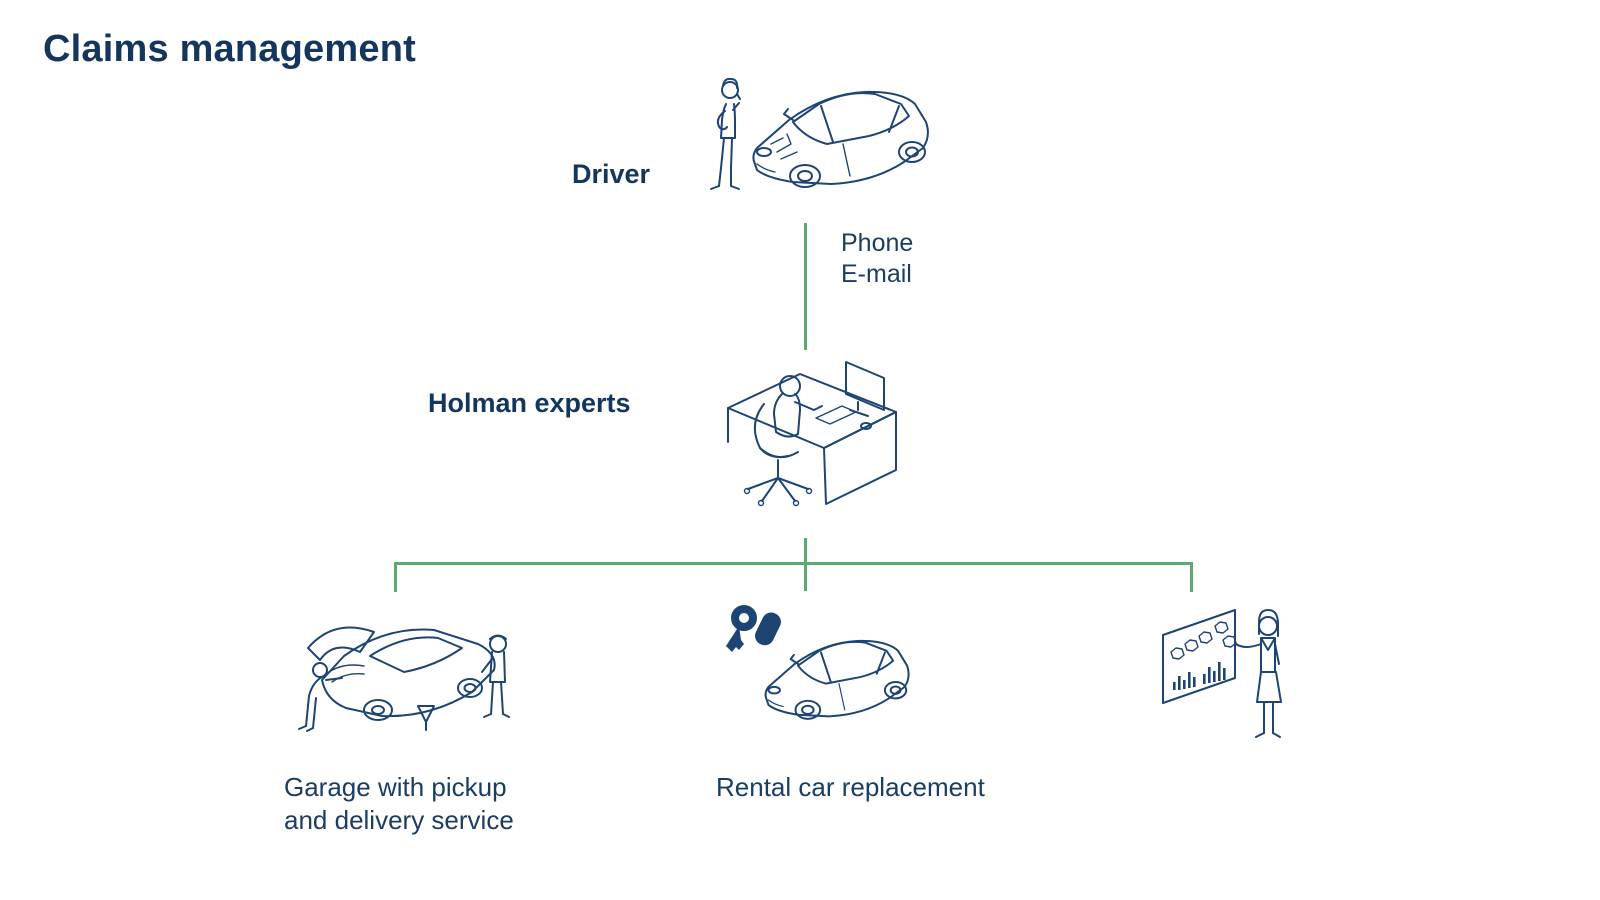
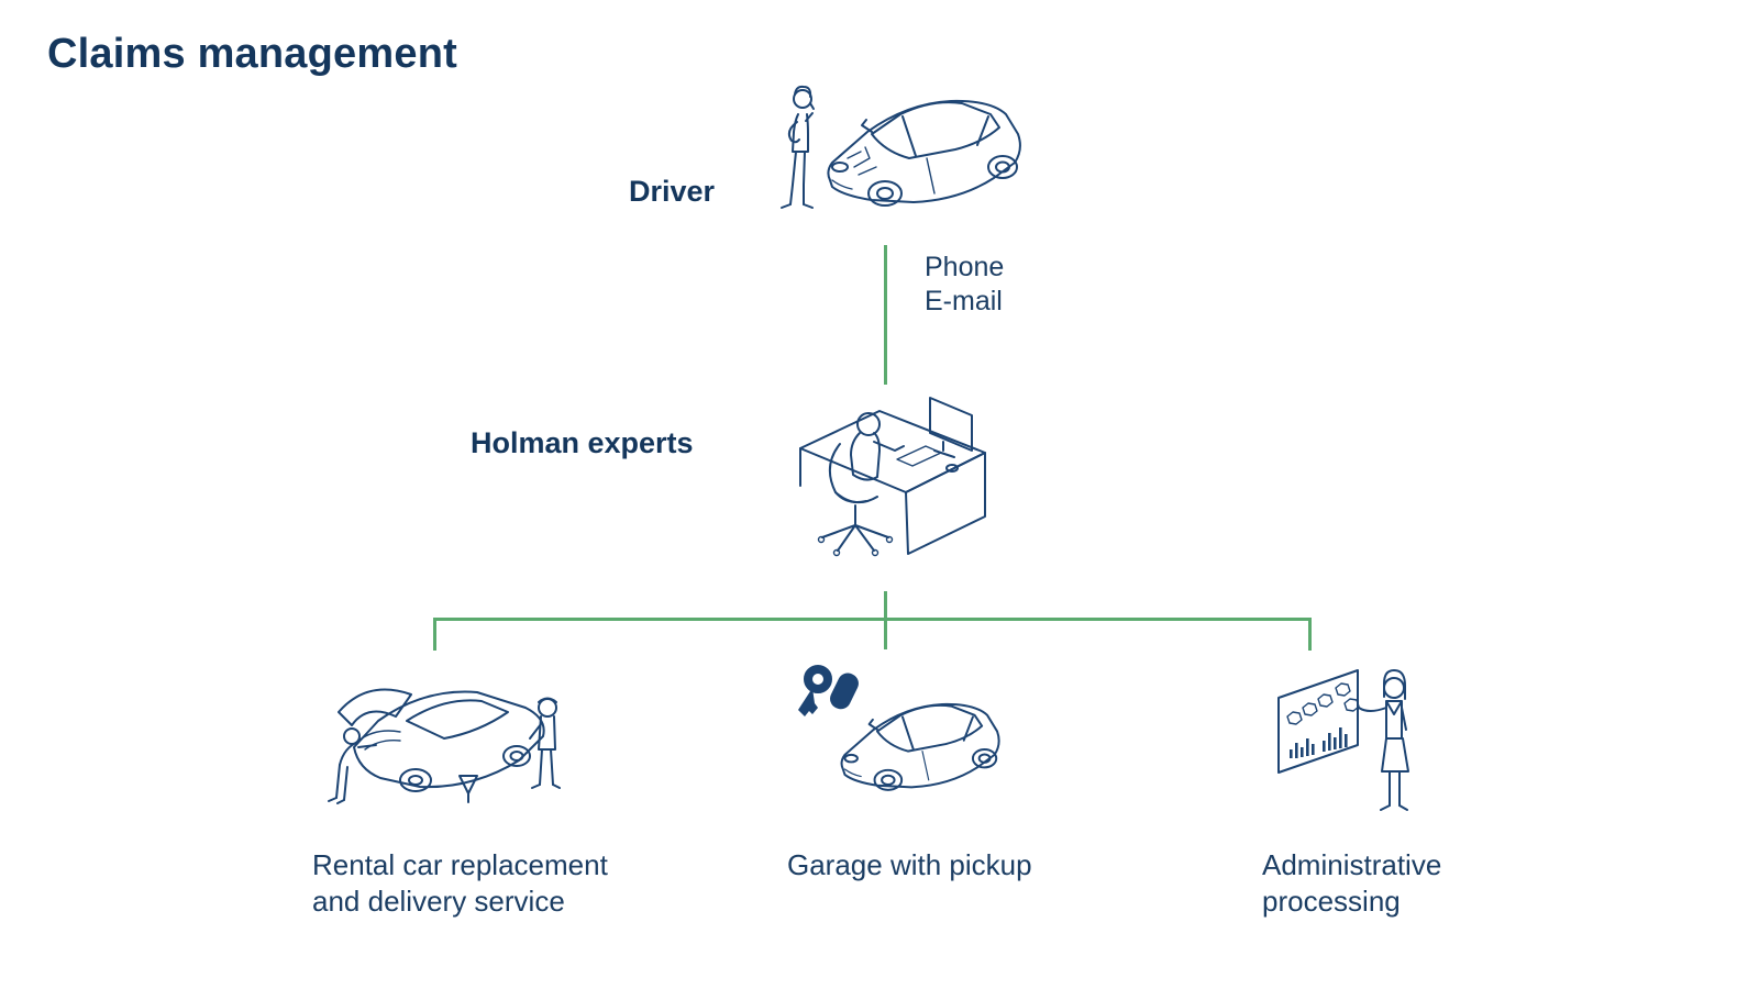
  Claims management
  Driver
  Phone
  E-mail
  Holman experts
- Garage with pickup
+ Rental car replacement
  and delivery service
- Rental car replacement
+ Garage with pickup
+ Administrative
+ processing
